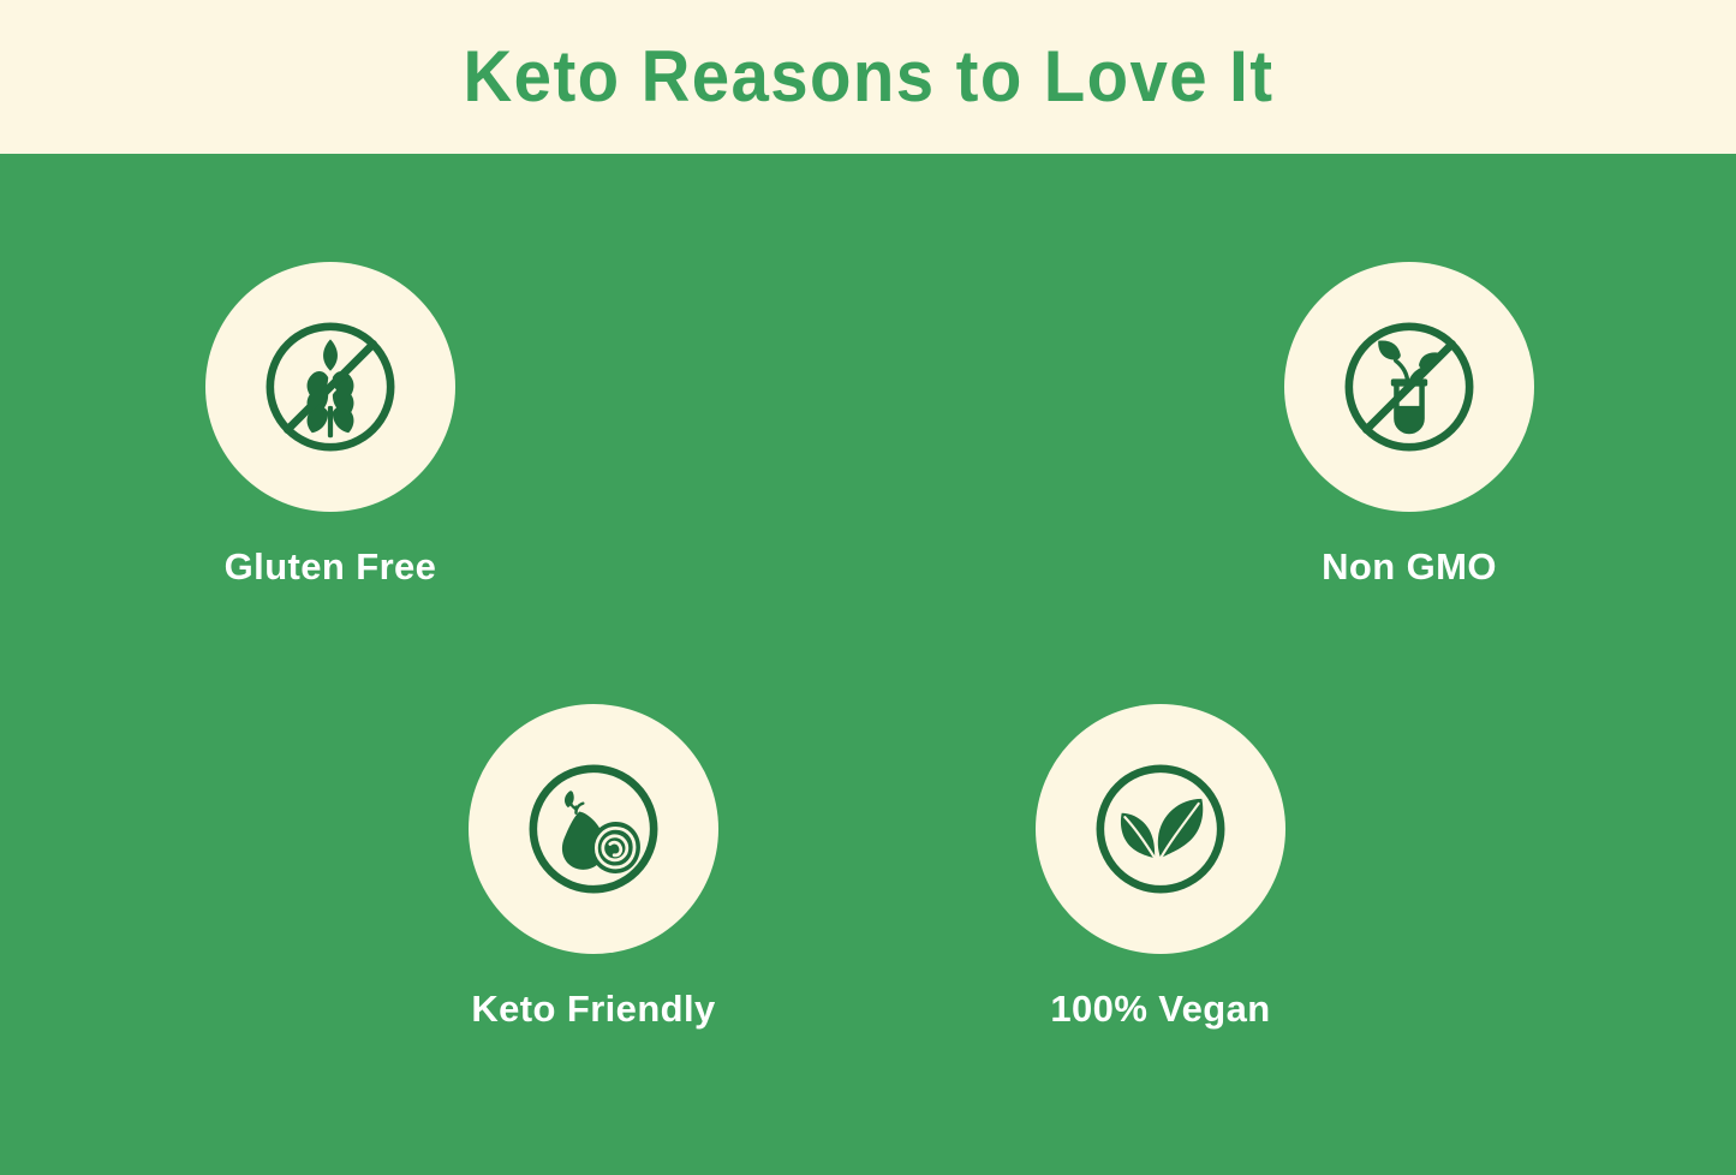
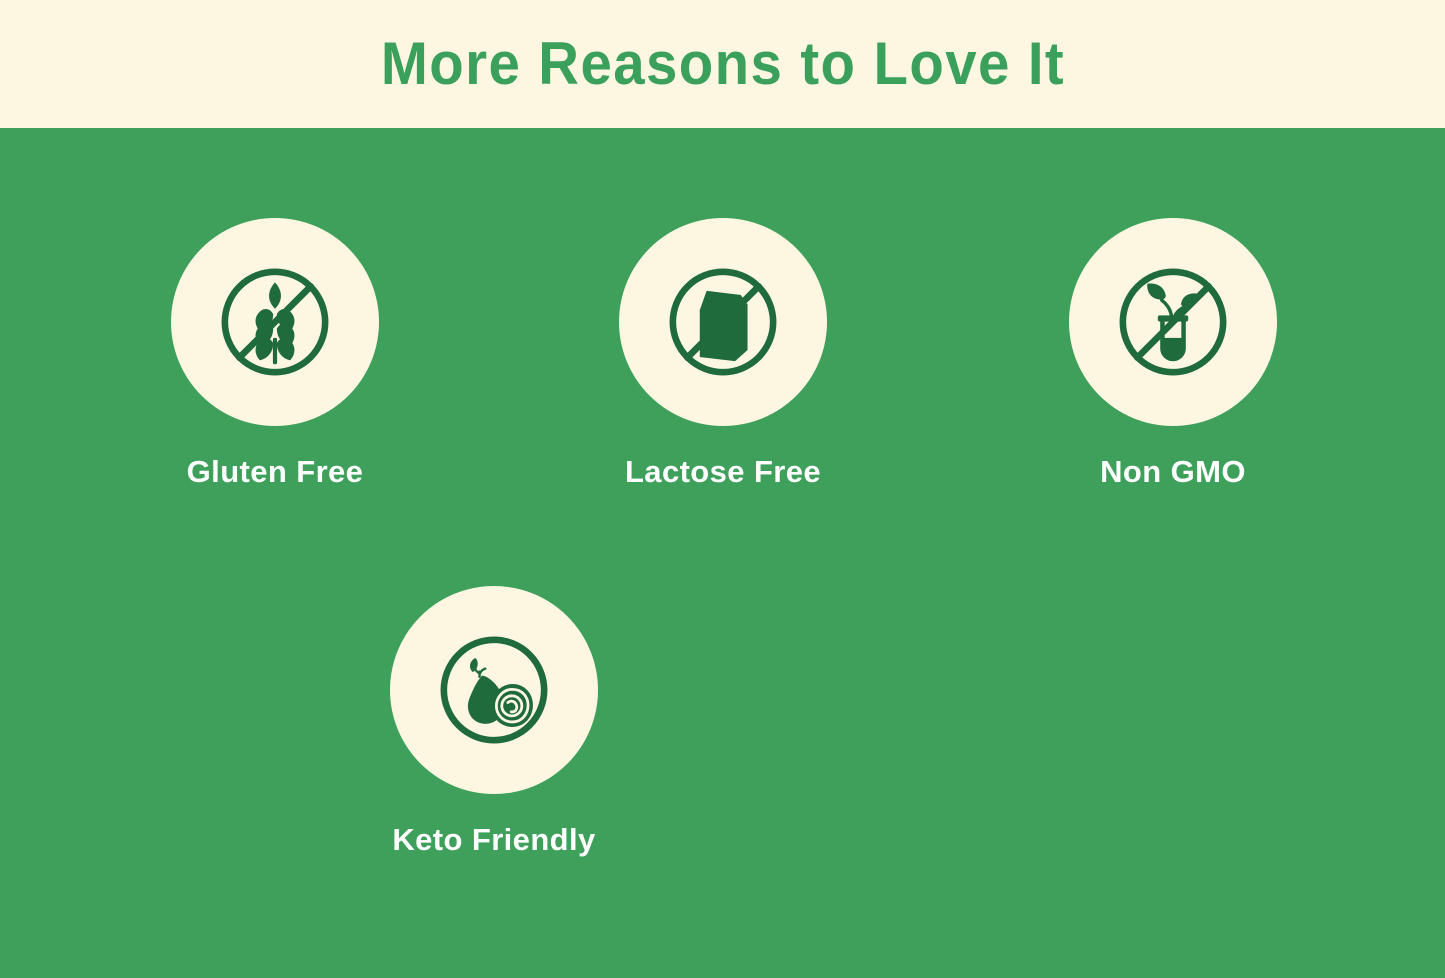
- Keto Reasons to Love It
+ More Reasons to Love It
  Gluten Free
+ Lactose Free
  Non GMO
  Keto Friendly
- 100% Vegan
